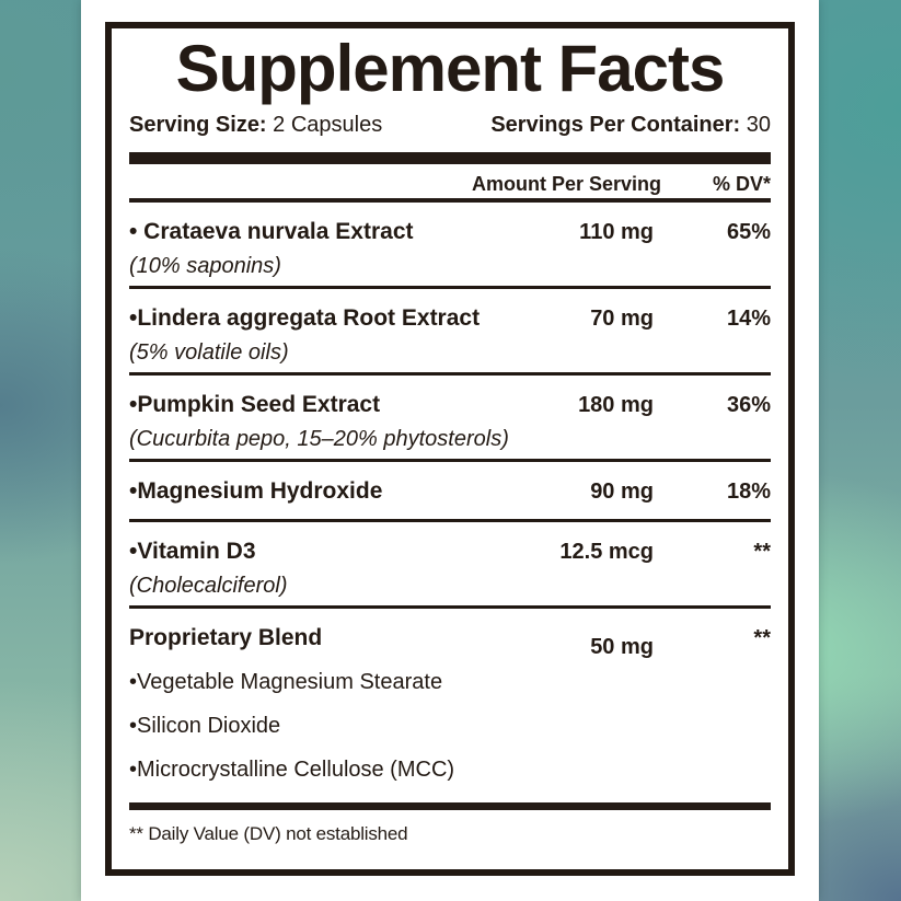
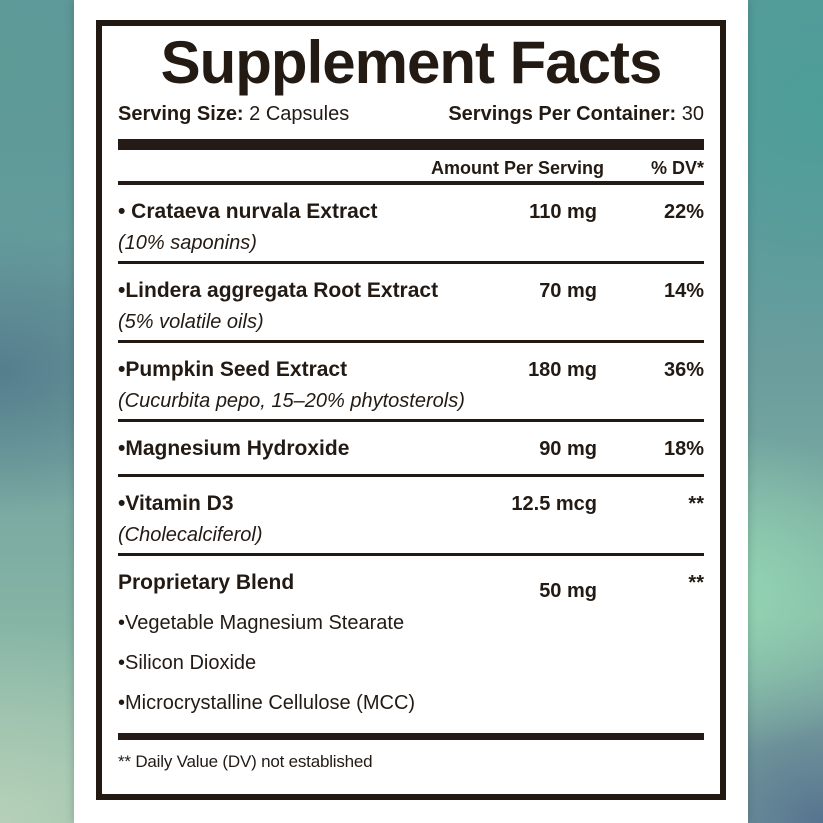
  Supplement Facts
  Serving Size: 2 Capsules
  Servings Per Container: 30
  Amount Per Serving
  % DV*
  • Crataeva nurvala Extract
  110 mg
- 65%
+ 22%
  (10% saponins)
  •Lindera aggregata Root Extract
  70 mg
  14%
  (5% volatile oils)
  •Pumpkin Seed Extract
  180 mg
  36%
  (Cucurbita pepo, 15–20% phytosterols)
  •Magnesium Hydroxide
  90 mg
  18%
  •Vitamin D3
  12.5 mcg
  **
  (Cholecalciferol)
  Proprietary Blend
  50 mg
  **
  •Vegetable Magnesium Stearate
  •Silicon Dioxide
  •Microcrystalline Cellulose (MCC)
  ** Daily Value (DV) not established
